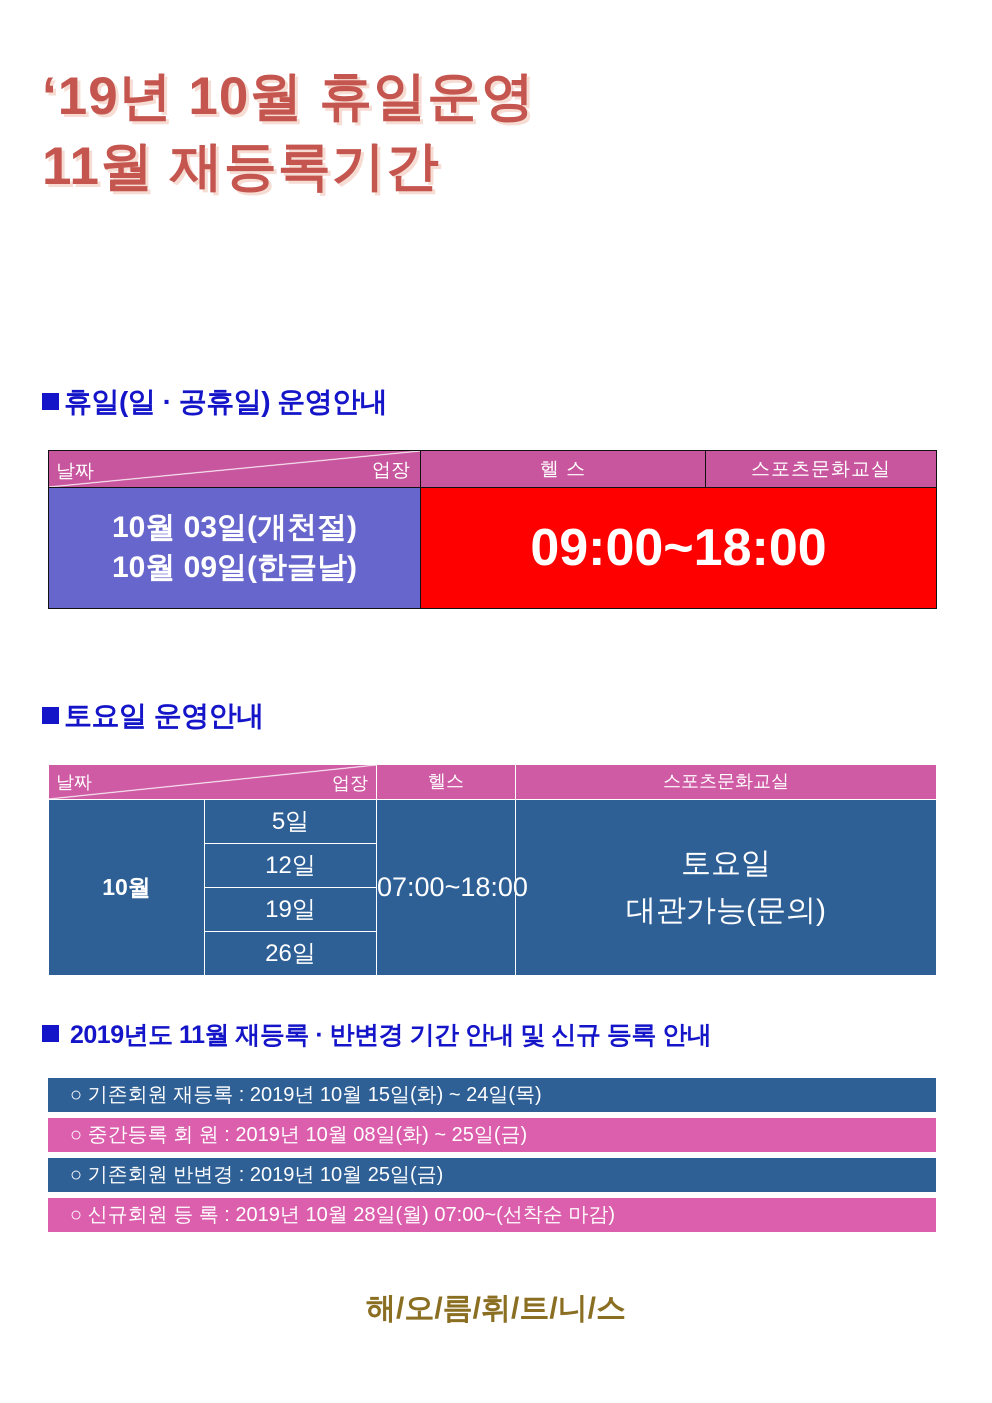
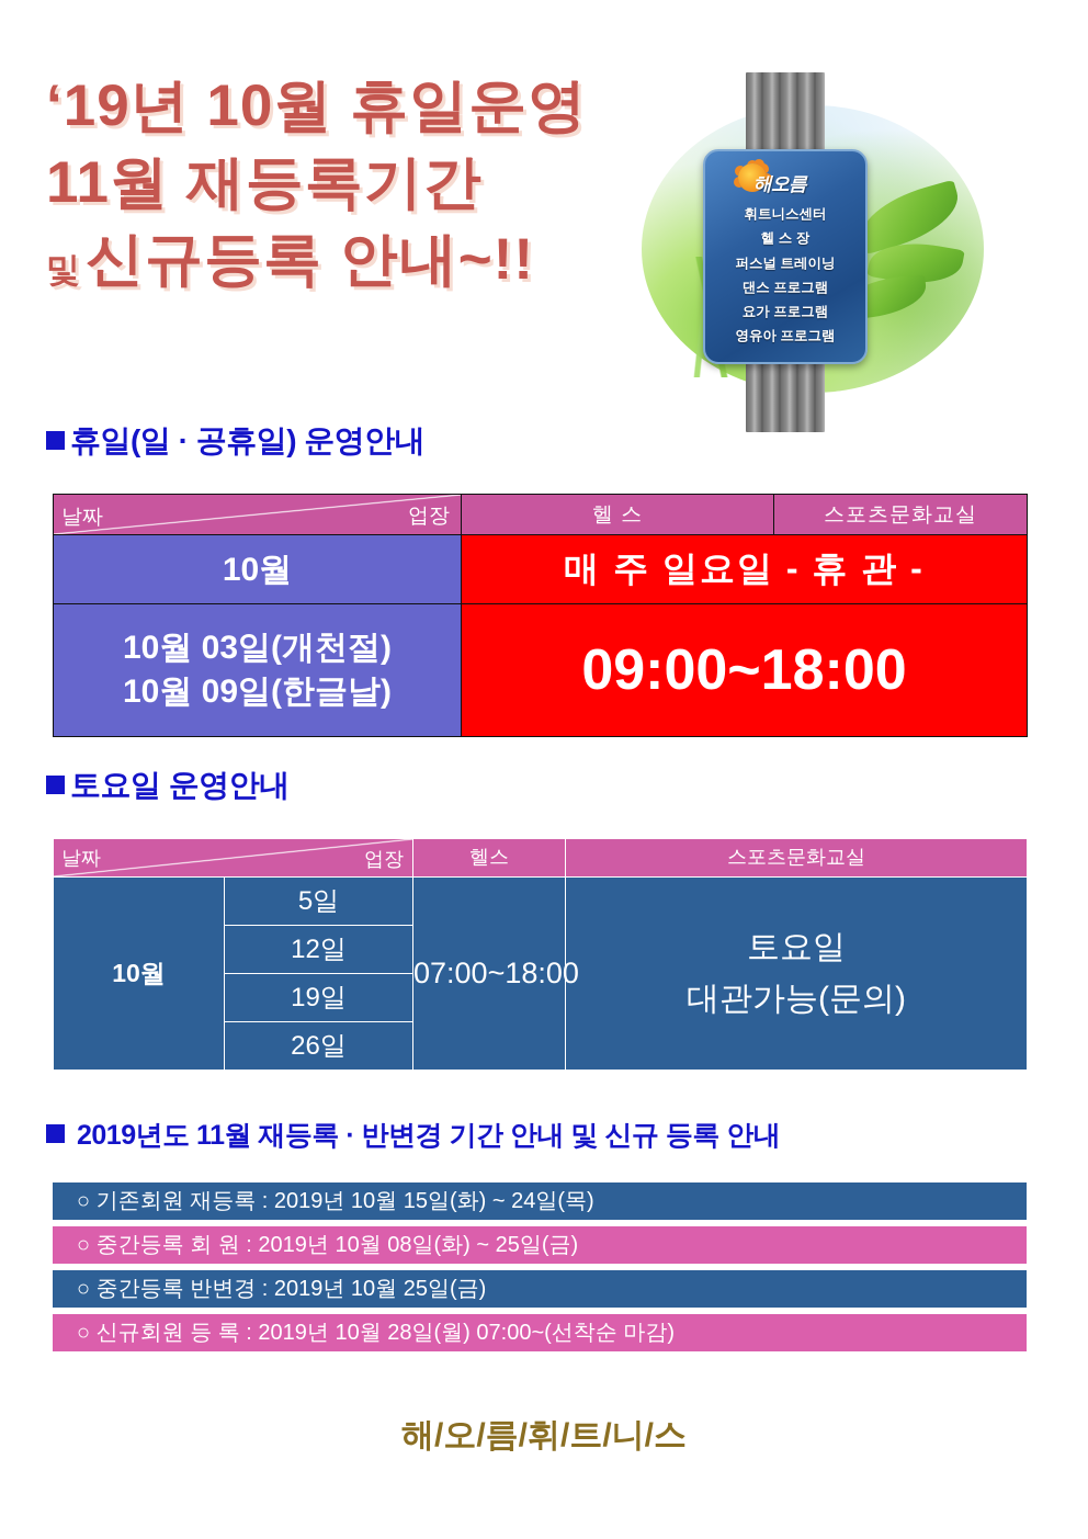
  ‘19년 10월 휴일운영
  11월 재등록기간
+ 및신규등록 안내~!!
+ 해오름
+ 휘트니스센터
+ 헬 스 장
+ 퍼스널 트레이닝
+ 댄스 프로그램
+ 요가 프로그램
+ 영유아 프로그램
  휴일(일 · 공휴일) 운영안내
  날짜 업장	헬 스	스포츠문화교실
+ 10월	매 주 일요일 - 휴 관 -
  10월 03일(개천절) 10월 09일(한글날)	09:00~18:00
  토요일 운영안내
  날짜 업장	헬스	스포츠문화교실
  10월	5일	07:00~18:00	토요일 대관가능(문의)
  12일
  19일
  26일
  2019년도 11월 재등록 · 반변경 기간 안내 및 신규 등록 안내
  ○ 기존회원 재등록 : 2019년 10월 15일(화) ~ 24일(목)
  ○ 중간등록 회 원 : 2019년 10월 08일(화) ~ 25일(금)
- ○ 기존회원 반변경 : 2019년 10월 25일(금)
+ ○ 중간등록 반변경 : 2019년 10월 25일(금)
  ○ 신규회원 등 록 : 2019년 10월 28일(월) 07:00~(선착순 마감)
  해/오/름/휘/트/니/스
